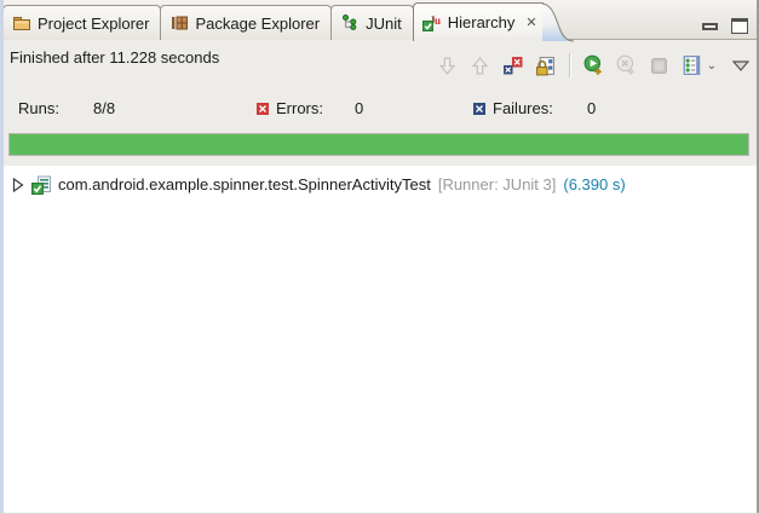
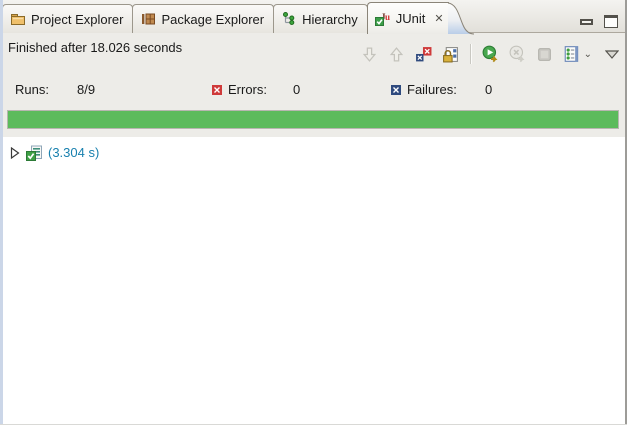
  Project Explorer
  Package Explorer
- JUnit
+ Hierarchy
  u
- Hierarchy
+ JUnit
  ✕
- Finished after 11.228 seconds
+ Finished after 18.026 seconds
  ⌄
  Runs:
- 8/8
+ 8/9
  Errors:
  0
  Failures:
  0
- com.android.example.spinner.test.SpinnerActivityTest
- [Runner: JUnit 3]
- (6.390 s)
+ (3.304 s)
